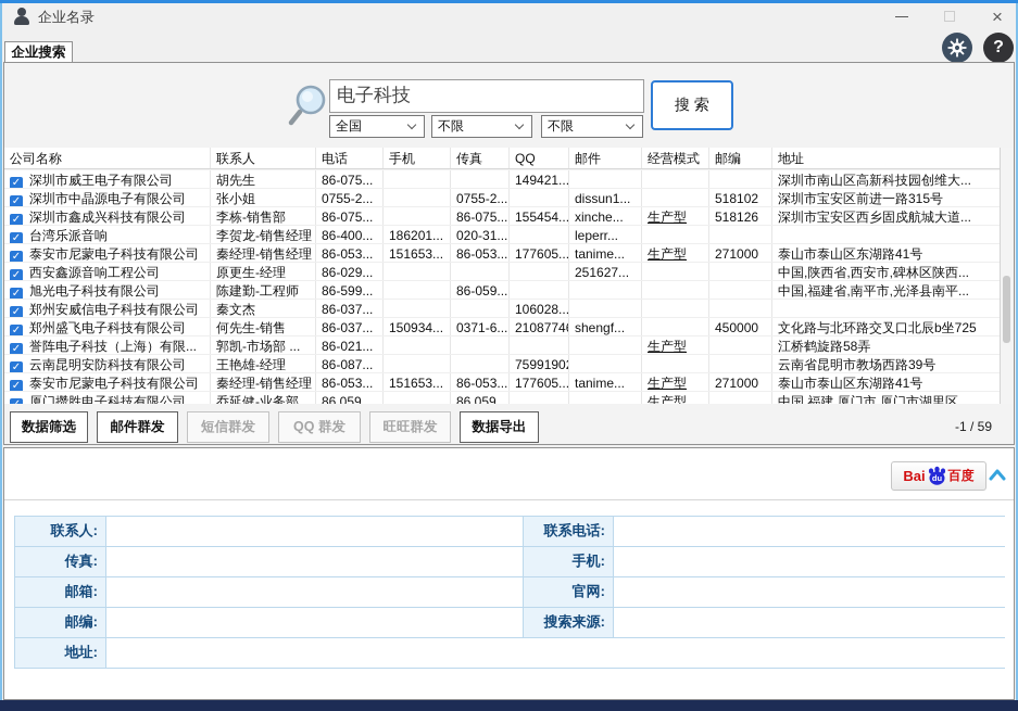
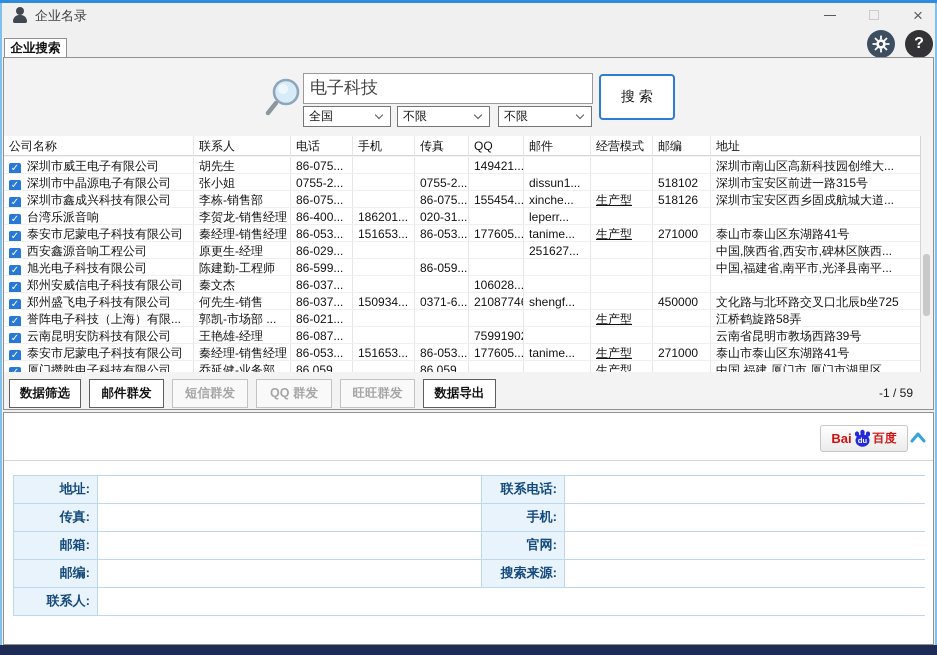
  企业名录
  ×
  ?
  企业搜索
  电子科技
  全国
  不限
  不限
  搜 索
  公司名称
  联系人
  电话
  手机
  传真
  QQ
  邮件
  经营模式
  邮编
  地址
  ✓ 深圳市威王电子有限公司
  胡先生
  86-075...
  149421...
  深圳市南山区高新科技园创维大...
  ✓ 深圳市中晶源电子有限公司
  张小姐
  0755-2...
  0755-2...
  dissun1...
  518102
  深圳市宝安区前进一路315号
  ✓ 深圳市鑫成兴科技有限公司
  李栋-销售部
  86-075...
  86-075...
  155454...
  xinche...
  生产型
  518126
  深圳市宝安区西乡固戍航城大道...
  ✓ 台湾乐派音响
  李贺龙-销售经理
  86-400...
  186201...
  020-31...
  leperr...
  ✓ 泰安市尼蒙电子科技有限公司
  秦经理-销售经理
  86-053...
  151653...
  86-053...
  177605...
  tanime...
  生产型
  271000
  泰山市泰山区东湖路41号
  ✓ 西安鑫源音响工程公司
  原更生-经理
  86-029...
  251627...
  中国,陕西省,西安市,碑林区陕西...
  ✓ 旭光电子科技有限公司
  陈建勤-工程师
  86-599...
  86-059...
  中国,福建省,南平市,光泽县南平...
  ✓ 郑州安威信电子科技有限公司
  秦文杰
  86-037...
  106028...
  ✓ 郑州盛飞电子科技有限公司
  何先生-销售
  86-037...
  150934...
  0371-6...
  2108774
  shengf...
  450000
  文化路与北环路交叉口北辰b坐725
  ✓ 誉阵电子科技（上海）有限...
  郭凯-市场部 ...
  86-021...
  生产型
  江桥鹤旋路58弄
  ✓ 云南昆明安防科技有限公司
  王艳雄-经理
  86-087...
  7599190
  云南省昆明市教场西路39号
  ✓ 泰安市尼蒙电子科技有限公司
  秦经理-销售经理
  86-053...
  151653...
  86-053...
  177605...
  tanime...
  生产型
  271000
  泰山市泰山区东湖路41号
  厦门攒胜电子科技有限公司
  乔延健-业务部...
  86 059...
  86 059...
  生产型
  中国 福建 厦门市 厦门市湖里区...
  数据筛选
  邮件群发
  短信群发
  QQ 群发
  旺旺群发
  数据导出
  -1 / 59
  Bai
  du
  百度
- 联系人:
+ 地址:
  联系电话:
  传真:
  手机:
  邮箱:
  官网:
  邮编:
  搜索来源:
- 地址:
+ 联系人:
